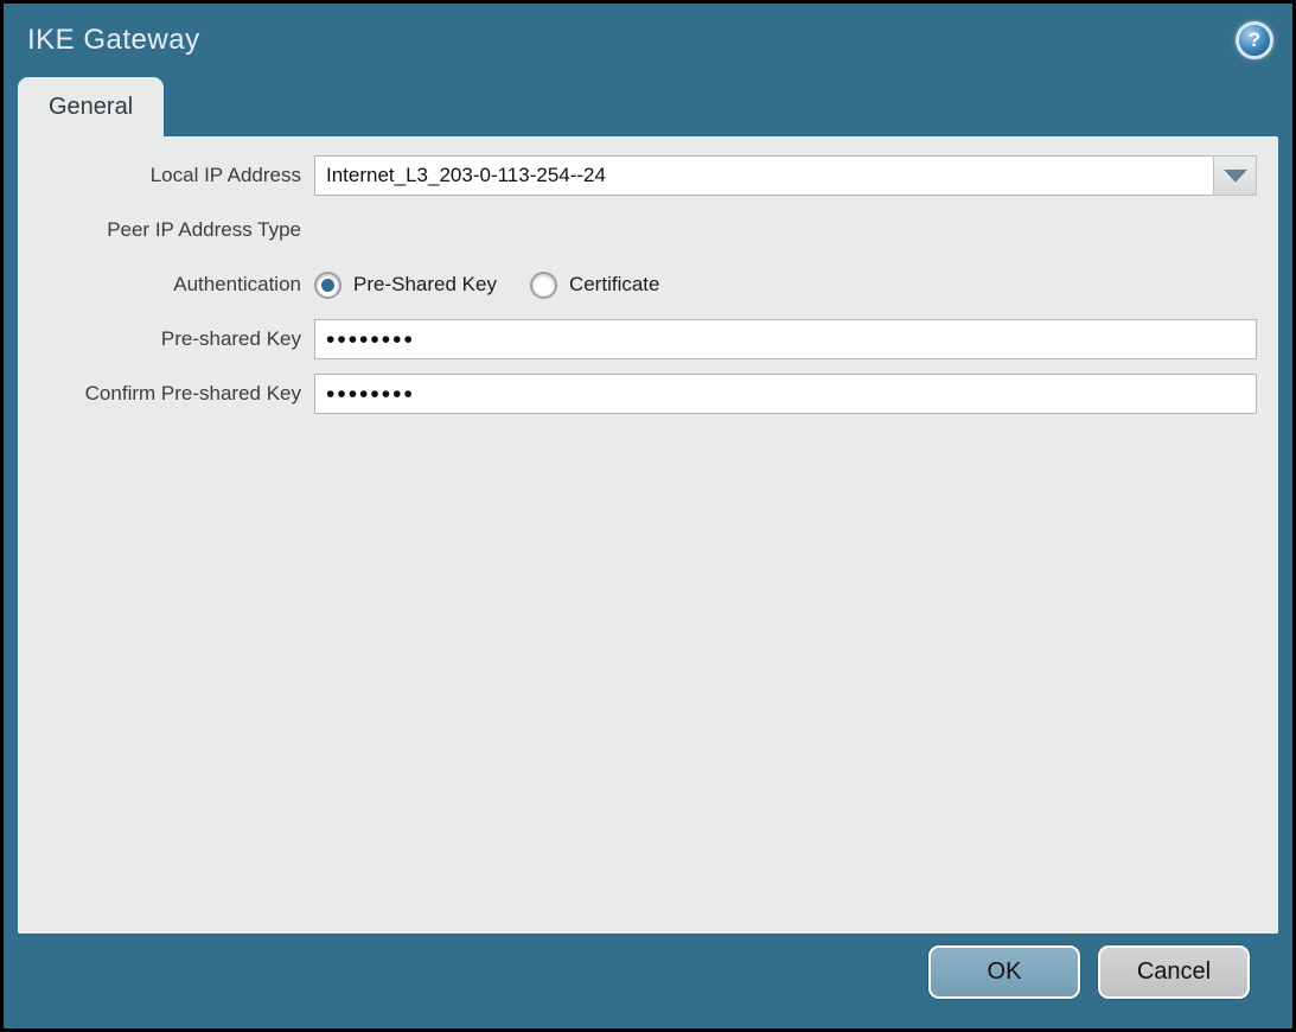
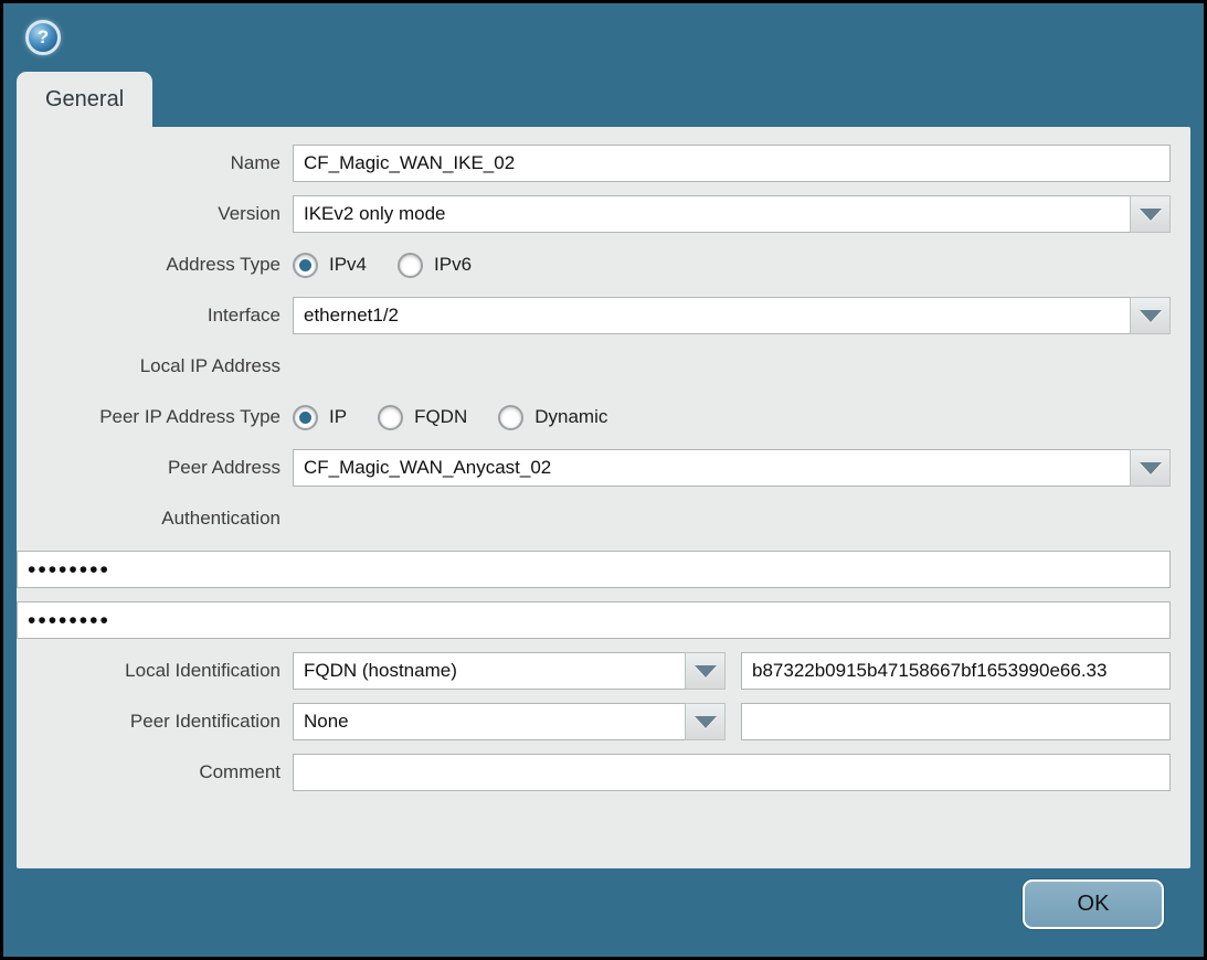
- IKE Gateway
  ?
  General
+ Name
+ CF_Magic_WAN_IKE_02
+ Version
+ IKEv2 only mode
+ Address Type
+ IPv4
+ IPv6
+ Interface
+ ethernet1/2
  Local IP Address
- Internet_L3_203-0-113-254--24
  Peer IP Address Type
+ IP
+ FQDN
+ Dynamic
+ Peer Address
+ CF_Magic_WAN_Anycast_02
  Authentication
- Pre-Shared Key
- Certificate
- Pre-shared Key
  ••••••••
- Confirm Pre-shared Key
  ••••••••
+ Local Identification
+ FQDN (hostname)
+ b87322b0915b47158667bf1653990e66.33
+ Peer Identification
+ None
+ Comment
  OK
- Cancel
